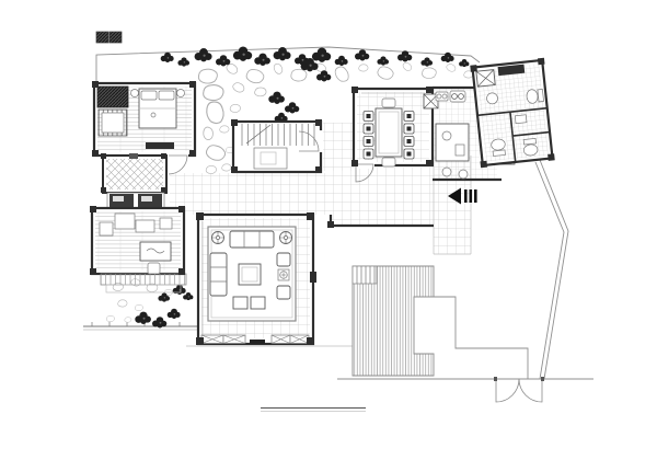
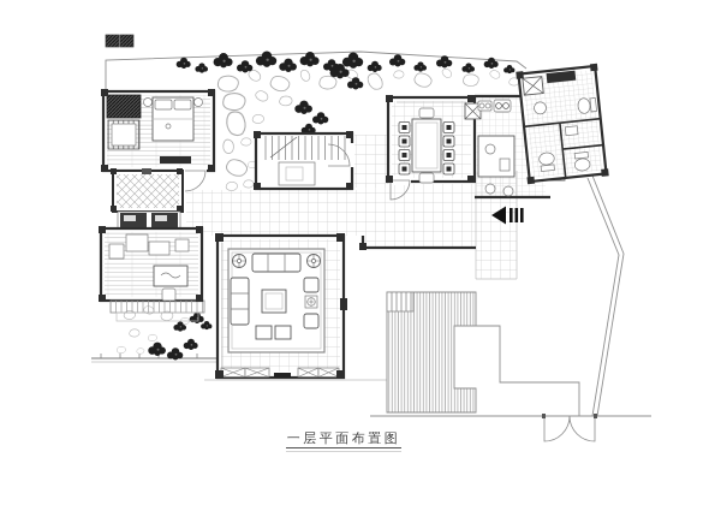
+ 一层平面布置图
